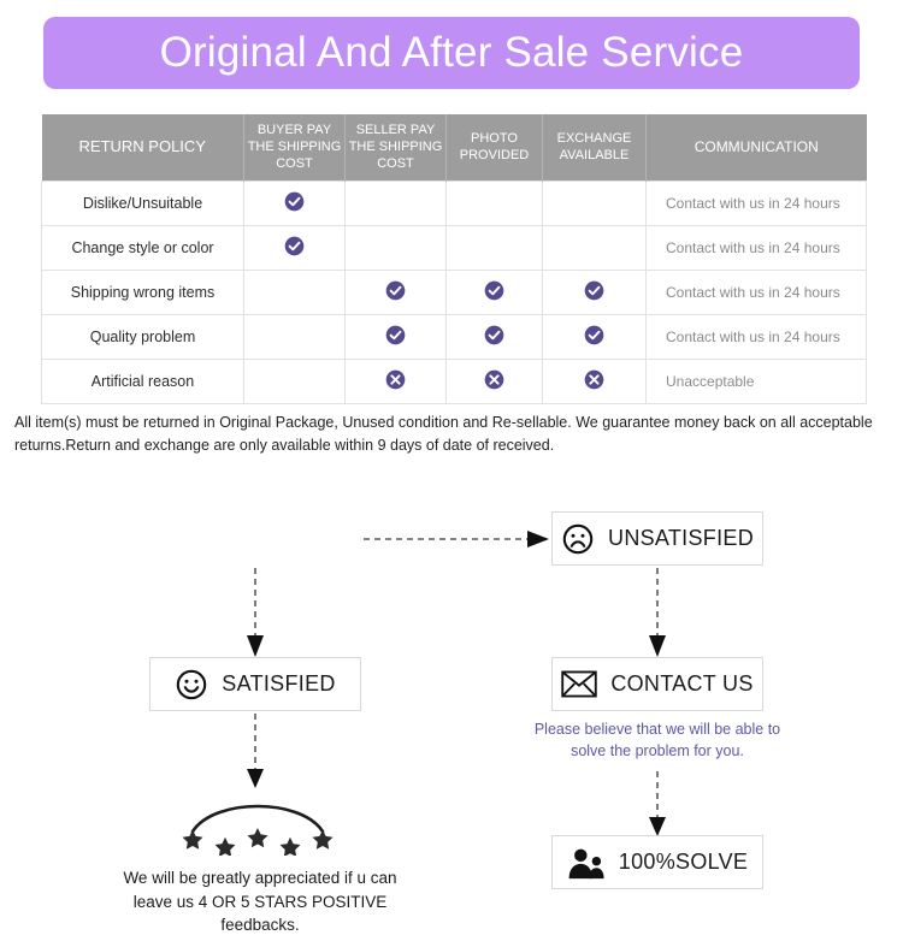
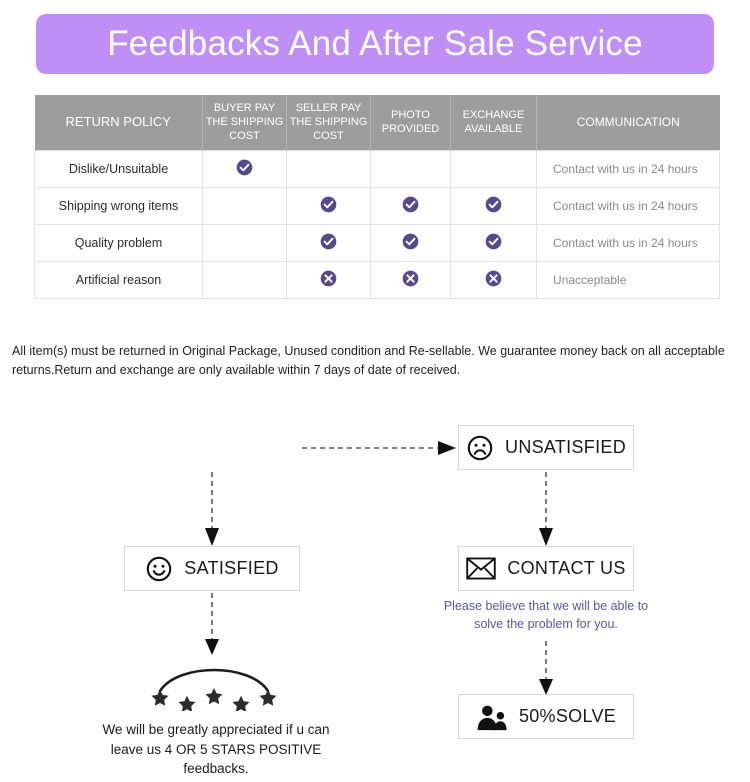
- Original And After Sale Service
+ Feedbacks And After Sale Service
  RETURN POLICY	BUYER PAY THE SHIPPING COST	SELLER PAY THE SHIPPING COST	PHOTO PROVIDED	EXCHANGE AVAILABLE	COMMUNICATION
  Dislike/Unsuitable					Contact with us in 24 hours
- Change style or color					Contact with us in 24 hours
  Shipping wrong items					Contact with us in 24 hours
  Quality problem					Contact with us in 24 hours
  Artificial reason					Unacceptable
- All item(s) must be returned in Original Package, Unused condition and Re-sellable. We guarantee money back on all acceptable returns.Return and exchange are only available within 9 days of date of received.
+ All item(s) must be returned in Original Package, Unused condition and Re-sellable. We guarantee money back on all acceptable returns.Return and exchange are only available within 7 days of date of received.
  UNSATISFIED
  SATISFIED
  CONTACT US
  Please believe that we will be able to solve the problem for you.
- 100%SOLVE
+ 50%SOLVE
  We will be greatly appreciated if u can leave us 4 OR 5 STARS POSITIVE feedbacks.
